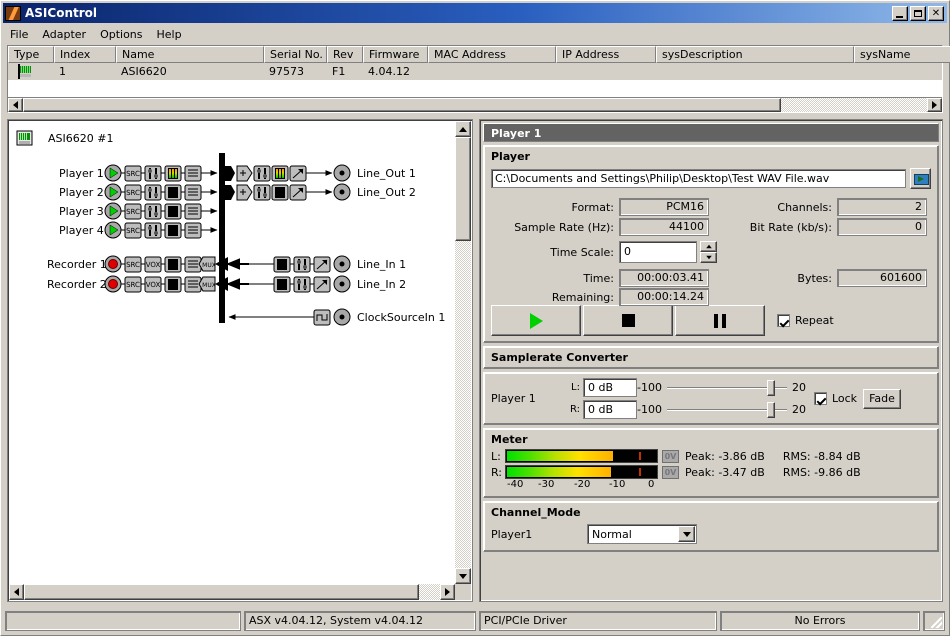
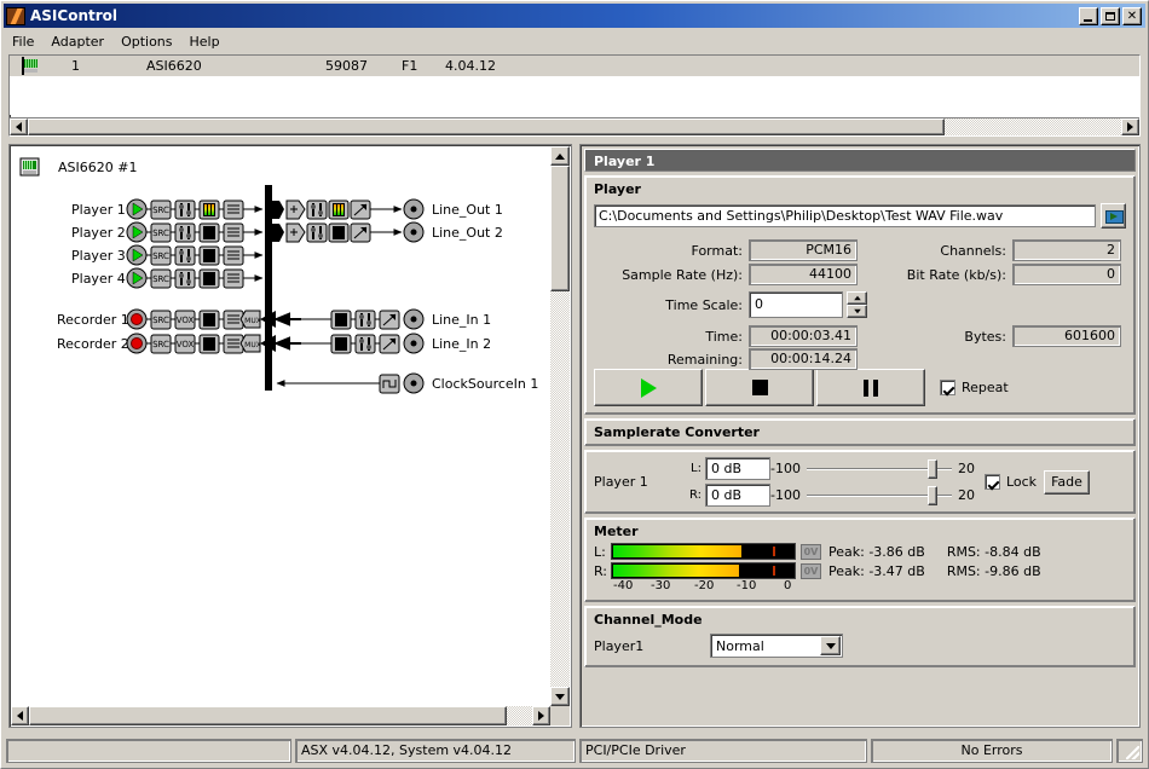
  ASIControl
  ✕
  File
  Adapter
  Options
  Help
- Type
- Index
- Name
- Serial No.
- Rev
- Firmware
- MAC Address
- IP Address
- sysDescription
- sysName
  1
  ASI6620
- 97573
+ 59087
  F1
  4.04.12
  ASI6620 #1
  Player 1
  SRC
  Player 2
  SRC
  Player 3
  SRC
  Player 4
  SRC
  Recorder 1
  SRC
  VOX
  Recorder 2
  SRC
  VOX
  Line_Out 1
  Line_Out 2
  Line_In 1
  Line_In 2
  ClockSourceIn 1
  Player 1
  Player
  C:\Documents and Settings\Philip\Desktop\Test WAV File.wav
  Format:
  PCM16
  Channels:
  2
  Sample Rate (Hz):
  44100
  Bit Rate (kb/s):
  0
  Time Scale:
  0
  Time:
  00:00:03.41
  Bytes:
  601600
  Remaining:
  00:00:14.24
  Repeat
  Samplerate Converter
  Player 1
  L:
  0 dB
  -100
  20
  R:
  0 dB
  -100
  20
  Lock
  Fade
  Meter
  L:
  0V
  Peak: -3.86 dB
  RMS: -8.84 dB
  R:
  0V
  Peak: -3.47 dB
  RMS: -9.86 dB
  -40
  -30
  -20
  -10
  0
  Channel_Mode
  Player1
  Normal
  ASX v4.04.12, System v4.04.12
  PCI/PCIe Driver
  No Errors
